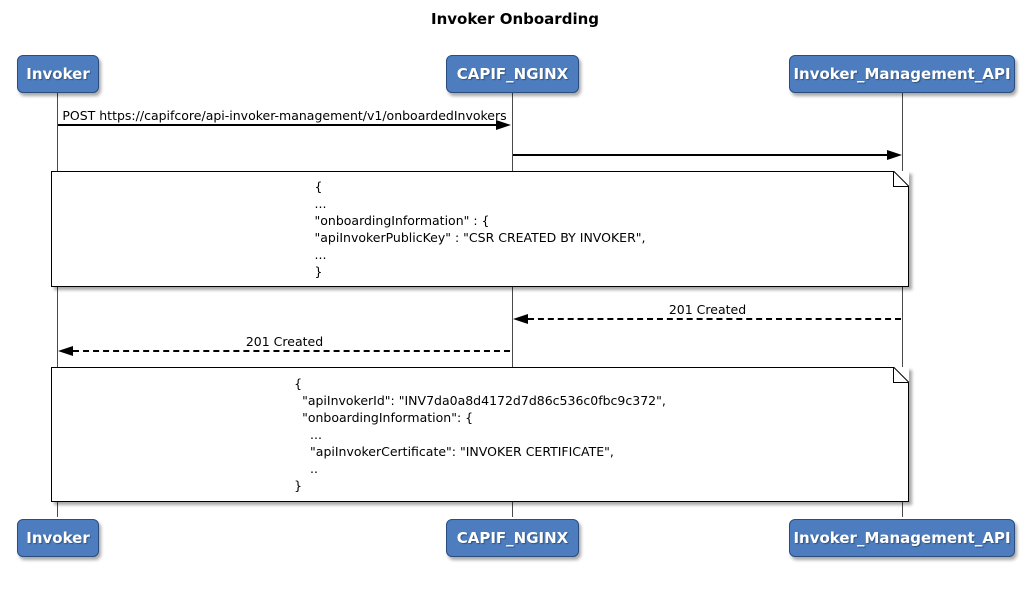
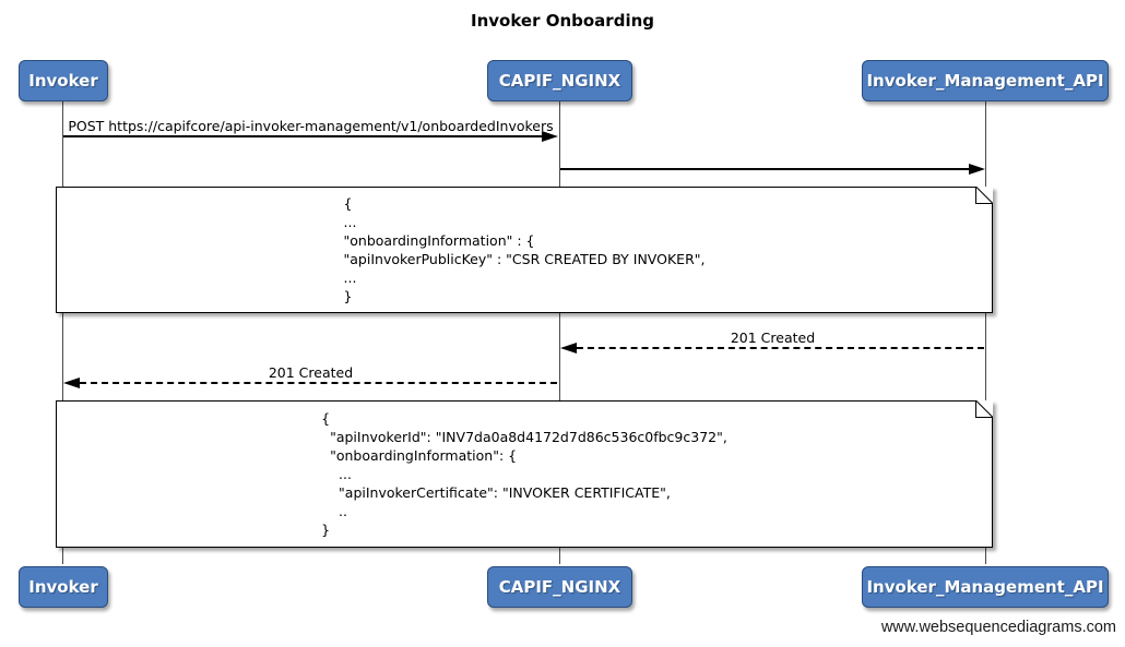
  Invoker Onboarding
  Invoker
  CAPIF_NGINX
  Invoker_Management_API
  POST https://capifcore/api-invoker-management/v1/onboardedInvokers
  {
  ...
  "onboardingInformation" : {
  "apiInvokerPublicKey" : "CSR CREATED BY INVOKER",
  ...
  }
  201 Created
  201 Created
  {
  "apiInvokerId": "INV7da0a8d4172d7d86c536c0fbc9c372",
  "onboardingInformation": {
  ...
  "apiInvokerCertificate": "INVOKER CERTIFICATE",
  ..
  }
  Invoker
  CAPIF_NGINX
  Invoker_Management_API
+ www.websequencediagrams.com
